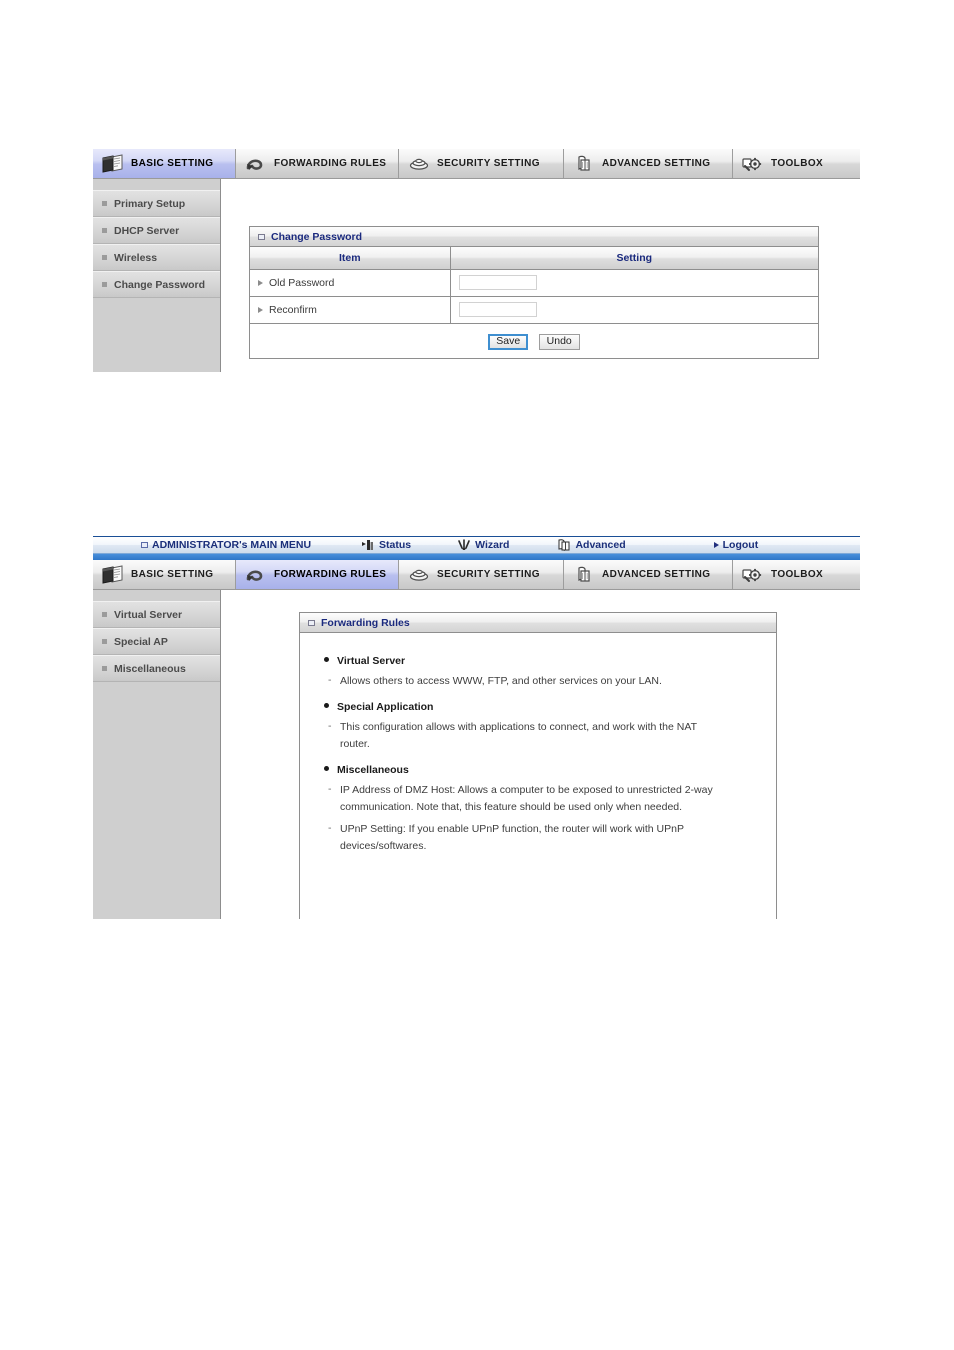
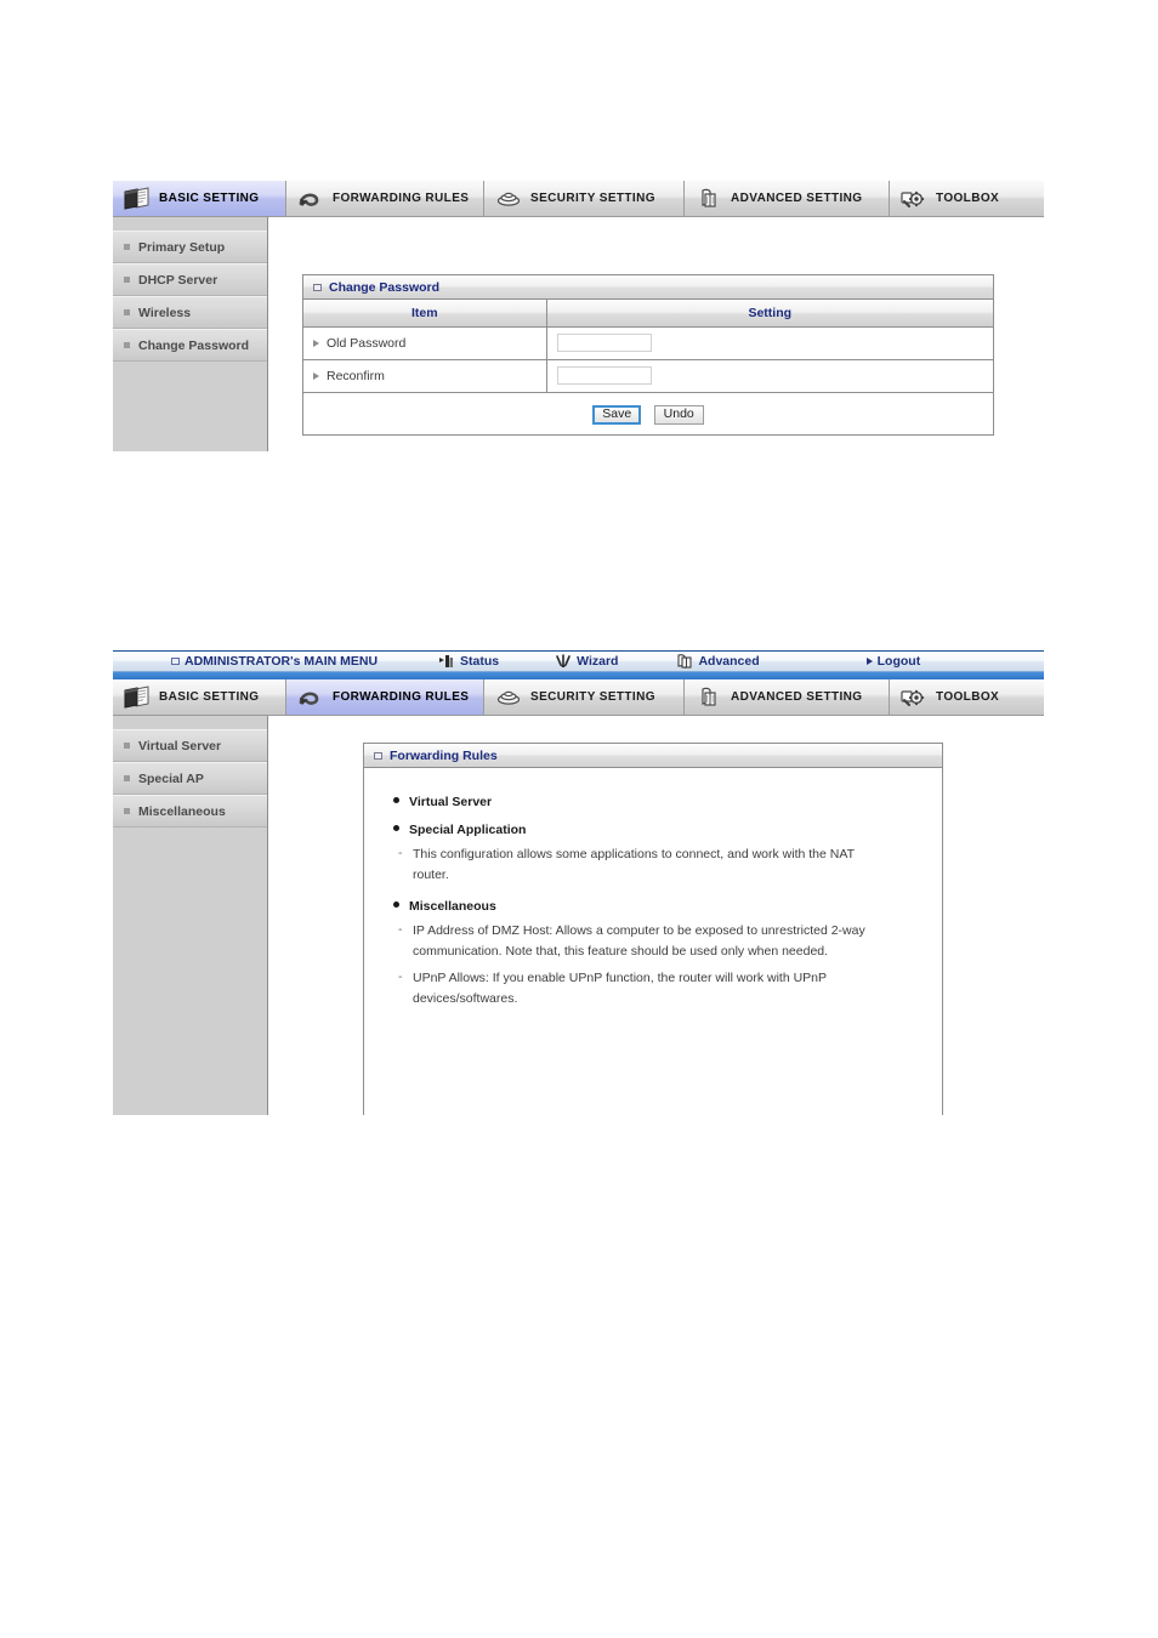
  BASIC SETTING
  FORWARDING RULES
  SECURITY SETTING
  ADVANCED SETTING
  TOOLBOX
  Primary Setup
  DHCP Server
  Wireless
  Change Password
  Change Password
  Item	Setting
  Old Password
  Reconfirm
  Save Undo
  ADMINISTRATOR's MAIN MENU
  Status
  Wizard
  Advanced
  Logout
  BASIC SETTING
  FORWARDING RULES
  SECURITY SETTING
  ADVANCED SETTING
  TOOLBOX
  Virtual Server
  Special AP
  Miscellaneous
  Forwarding Rules
  Virtual Server
- Allows others to access WWW, FTP, and other services on your LAN.
  Special Application
- This configuration allows with applications to connect, and work with the NAT router.
+ This configuration allows some applications to connect, and work with the NAT router.
  Miscellaneous
  IP Address of DMZ Host: Allows a computer to be exposed to unrestricted 2-way communication. Note that, this feature should be used only when needed.
- UPnP Setting: If you enable UPnP function, the router will work with UPnP devices/softwares.
+ UPnP Allows: If you enable UPnP function, the router will work with UPnP devices/softwares.
